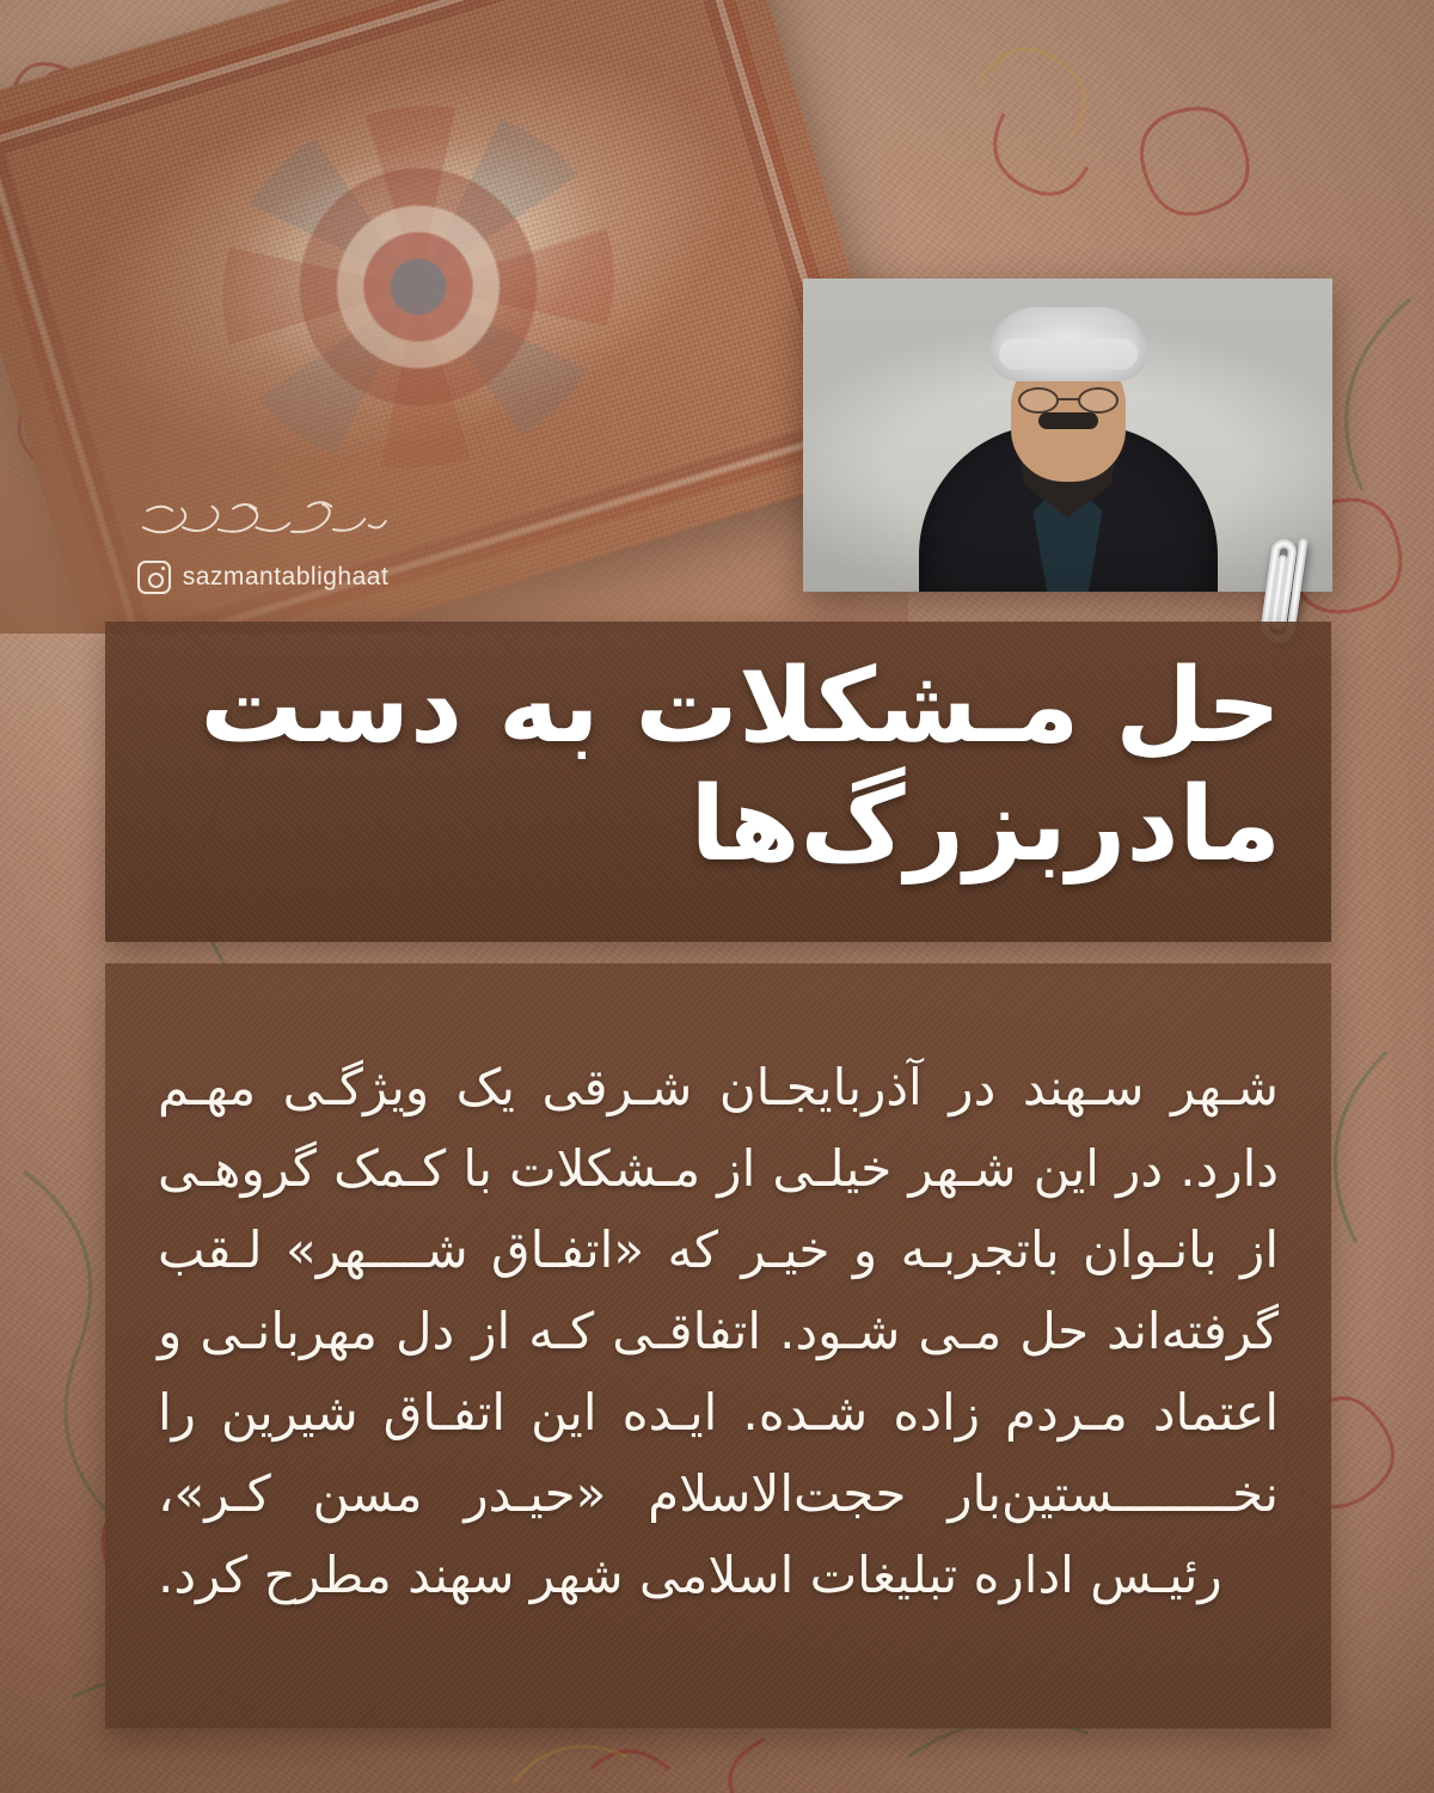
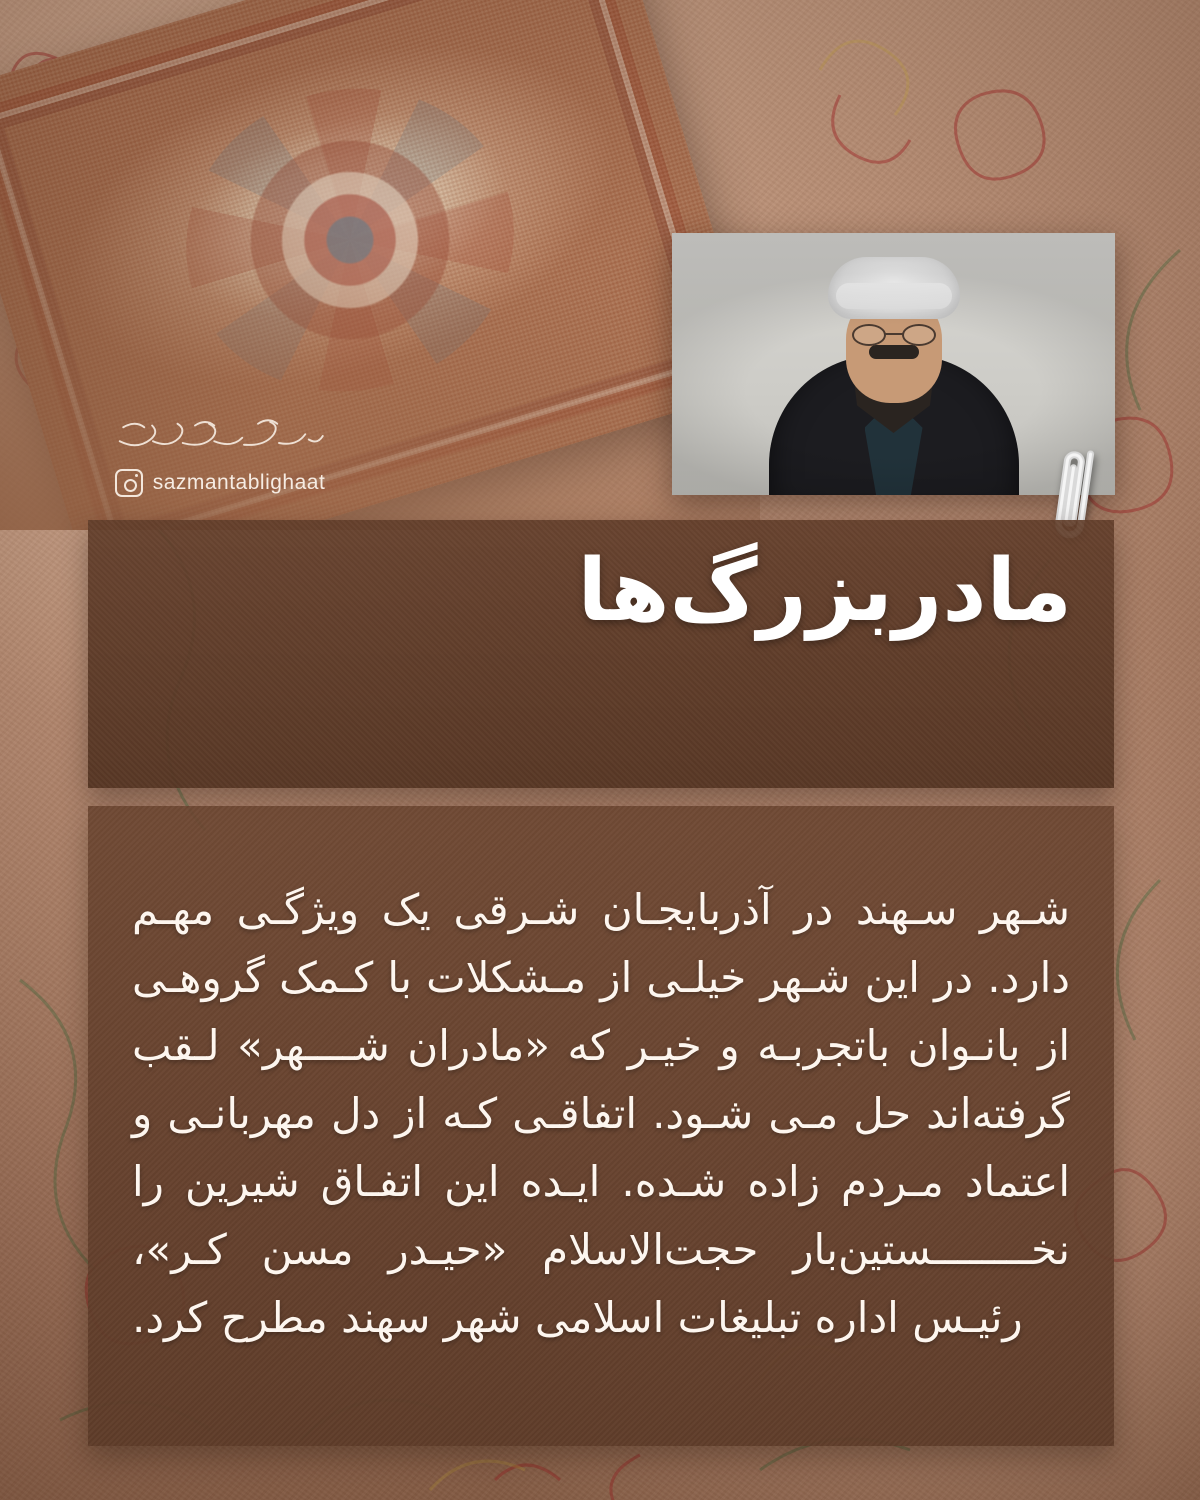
  sazmantablighaat
- حل مـشکلات به دست
  مادربزرگ‌ها
- شـهر سـهند در آذربایجـان شـرقی یک ویژگـی مهـم دارد. در این شـهر خیلـی از مـشکلات با کـمک گروهـی از بانـوان باتجربـه و خیـر که «اتفـاق شــــهر» لـقب گرفته‌اند حل مـی شـود. اتفاقـی کـه از دل مهربانـی و اعتماد مـردم زاده شـده. ایـده این اتفـاق شیرین را نخــــــــستین‌بار حجت‌الاسلام «حیـدر مسن کـر»، رئیـس اداره تبلیغات اسلامی شهر سهند مطرح کرد.
+ شـهر سـهند در آذربایجـان شـرقی یک ویژگـی مهـم دارد. در این شـهر خیلـی از مـشکلات با کـمک گروهـی از بانـوان باتجربـه و خیـر که «مادران شــــهر» لـقب گرفته‌اند حل مـی شـود. اتفاقـی کـه از دل مهربانـی و اعتماد مـردم زاده شـده. ایـده این اتفـاق شیرین را نخــــــــستین‌بار حجت‌الاسلام «حیـدر مسن کـر»، رئیـس اداره تبلیغات اسلامی شهر سهند مطرح کرد.
